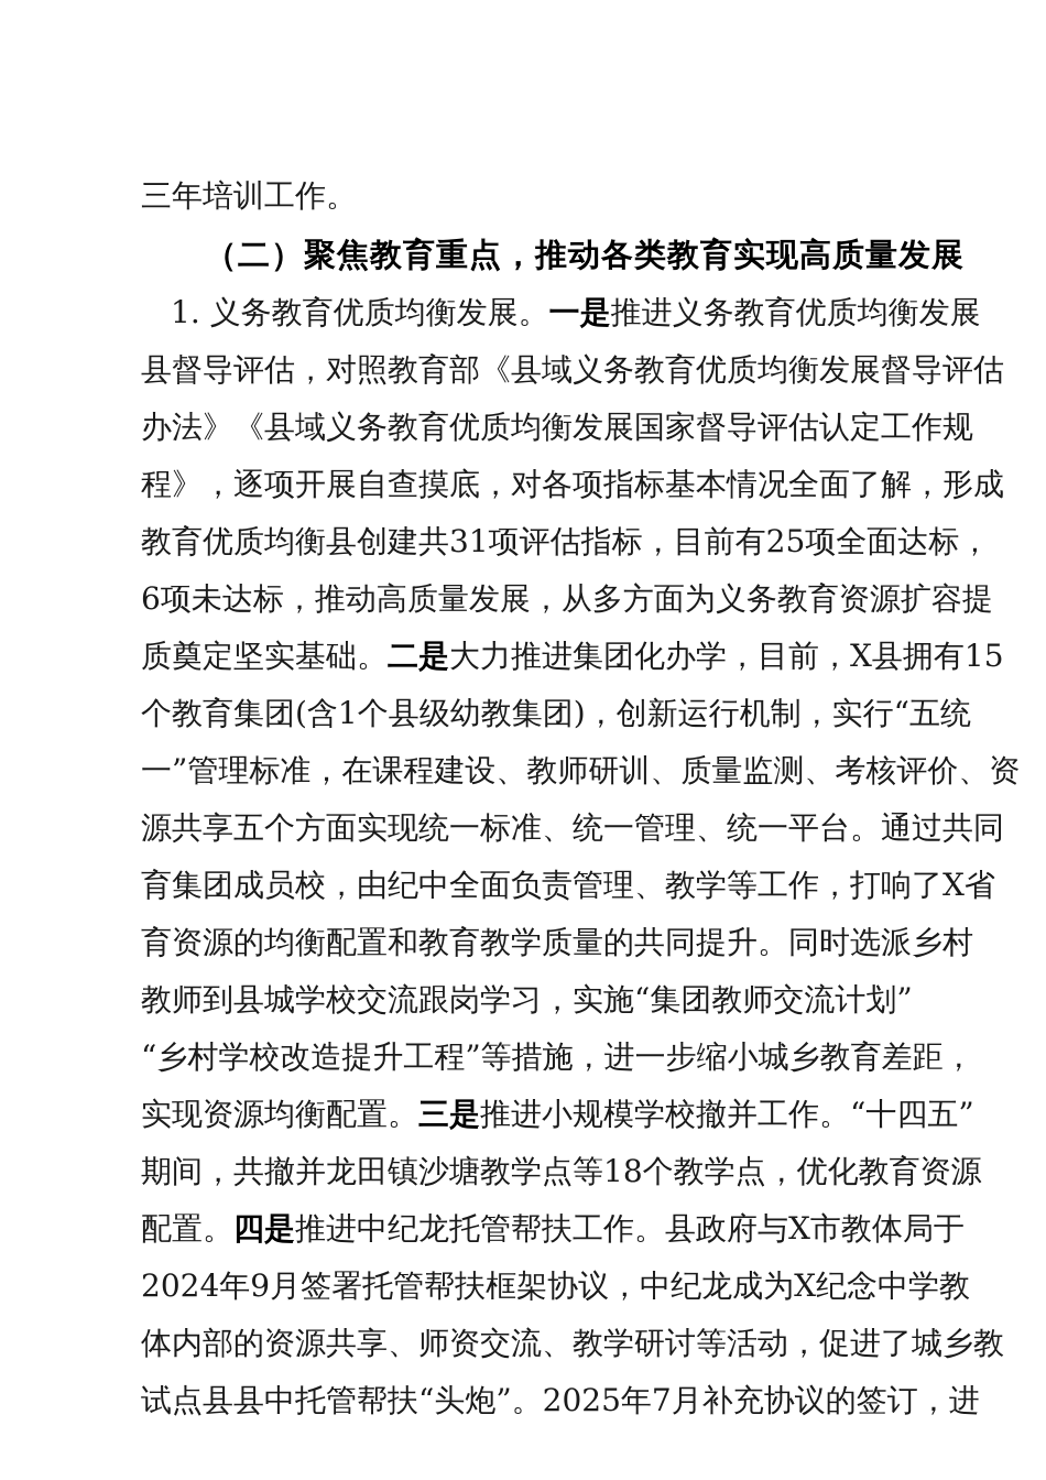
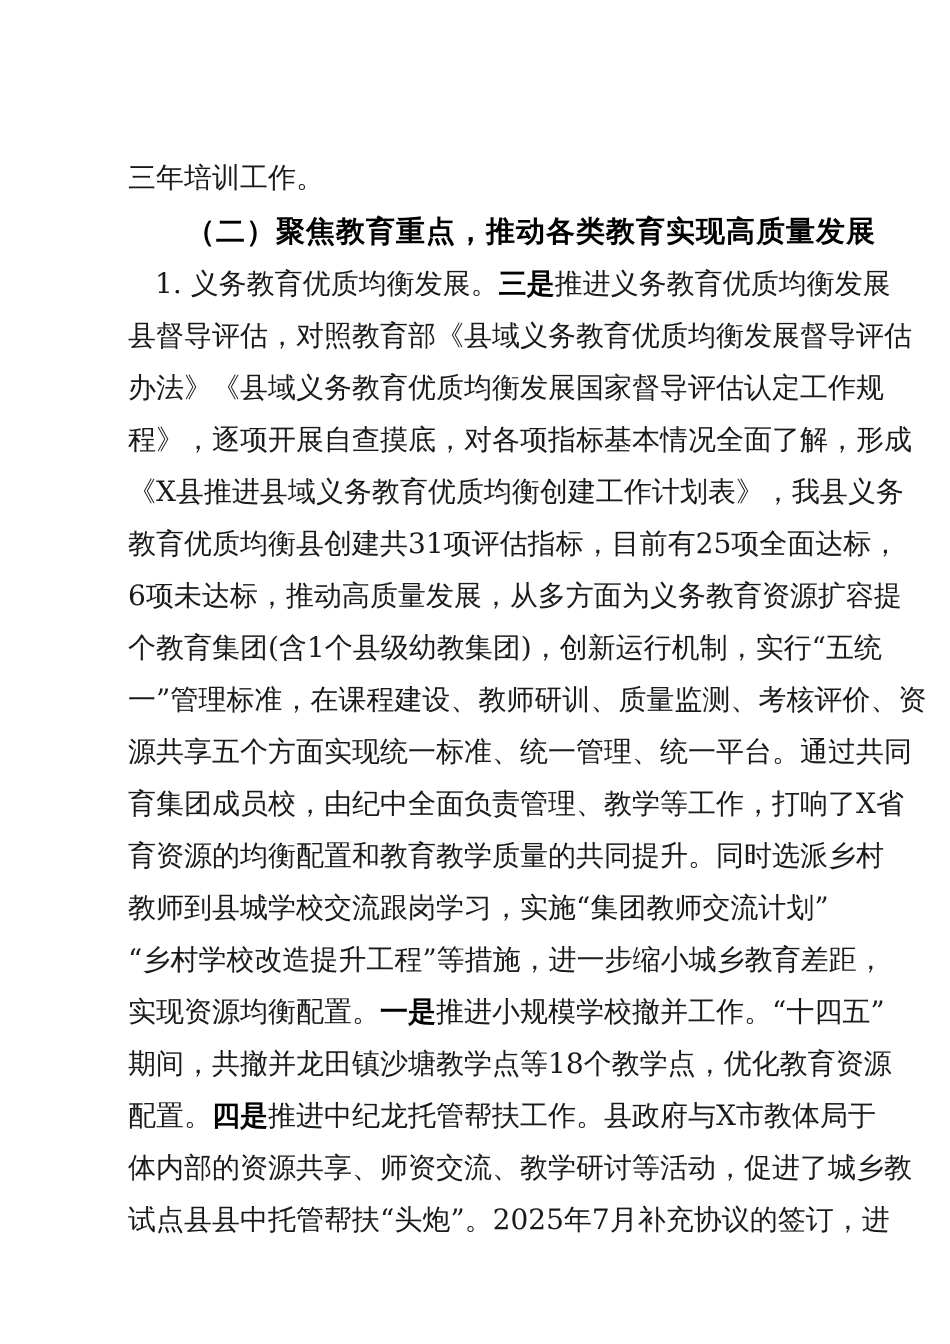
  三年培训工作。
  （二）聚焦教育重点，推动各类教育实现高质量发展
  1. 义务教育优质均衡发展。
- 一是
+ 三是
  推进义务教育优质均衡发展
  县督导评估，对照教育部《县域义务教育优质均衡发展督导评估
  办法》《县域义务教育优质均衡发展国家督导评估认定工作规
  程》，逐项开展自查摸底，对各项指标基本情况全面了解，形成
+ 《X县推进县域义务教育优质均衡创建工作计划表》，我县义务
  教育优质均衡县创建共31项评估指标，目前有25项全面达标，
  6项未达标，推动高质量发展，从多方面为义务教育资源扩容提
- 质奠定坚实基础。
- 二是
- 大力推进集团化办学，目前，X县拥有15
  个教育集团(含1个县级幼教集团)，创新运行机制，实行“五统
  一”管理标准，在课程建设、教师研训、质量监测、考核评价、资
  源共享五个方面实现统一标准、统一管理、统一平台。通过共同
  育集团成员校，由纪中全面负责管理、教学等工作，打响了X省
  育资源的均衡配置和教育教学质量的共同提升。同时选派乡村
  教师到县城学校交流跟岗学习，实施“集团教师交流计划”
  “乡村学校改造提升工程”等措施，进一步缩小城乡教育差距，
  实现资源均衡配置。
- 三是
+ 一是
  推进小规模学校撤并工作。“十四五”
  期间，共撤并龙田镇沙塘教学点等18个教学点，优化教育资源
  配置。
  四是
  推进中纪龙托管帮扶工作。县政府与X市教体局于
- 2024年9月签署托管帮扶框架协议，中纪龙成为X纪念中学教
  体内部的资源共享、师资交流、教学研讨等活动，促进了城乡教
  试点县县中托管帮扶“头炮”。2025年7月补充协议的签订，进
